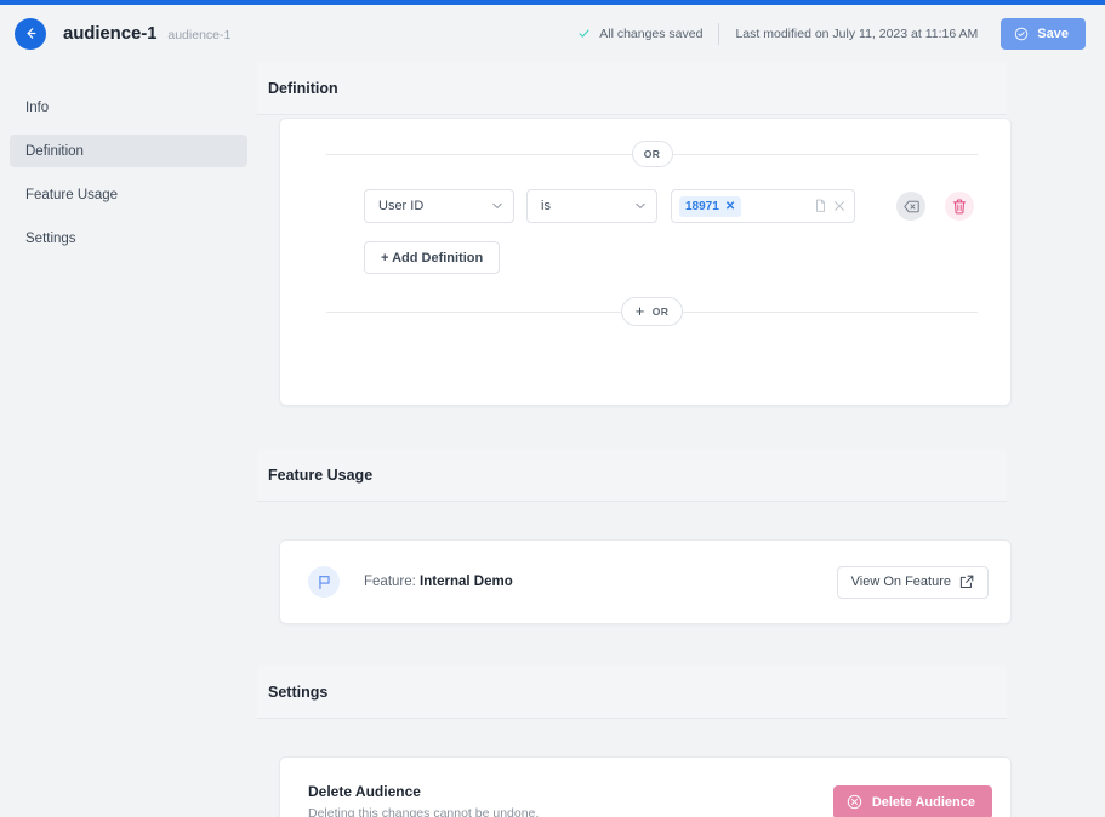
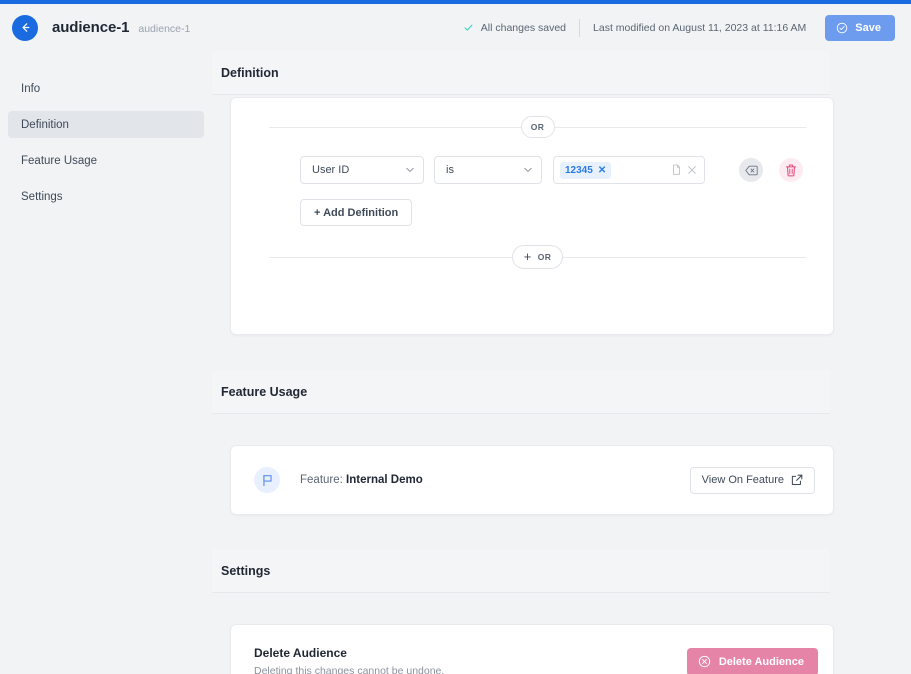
  audience-1
  audience-1
  All changes saved
- Last modified on July 11, 2023 at 11:16 AM
+ Last modified on August 11, 2023 at 11:16 AM
  Save
  Info
  Definition
  Feature Usage
  Settings
  Definition
  OR
  User ID
  is
- 18971
+ 12345
  ✕
  + Add Definition
  +
  OR
  Feature Usage
  Feature: Internal Demo
  View On Feature
  Settings
  Delete Audience
  Deleting this changes cannot be undone.
  Delete Audience
